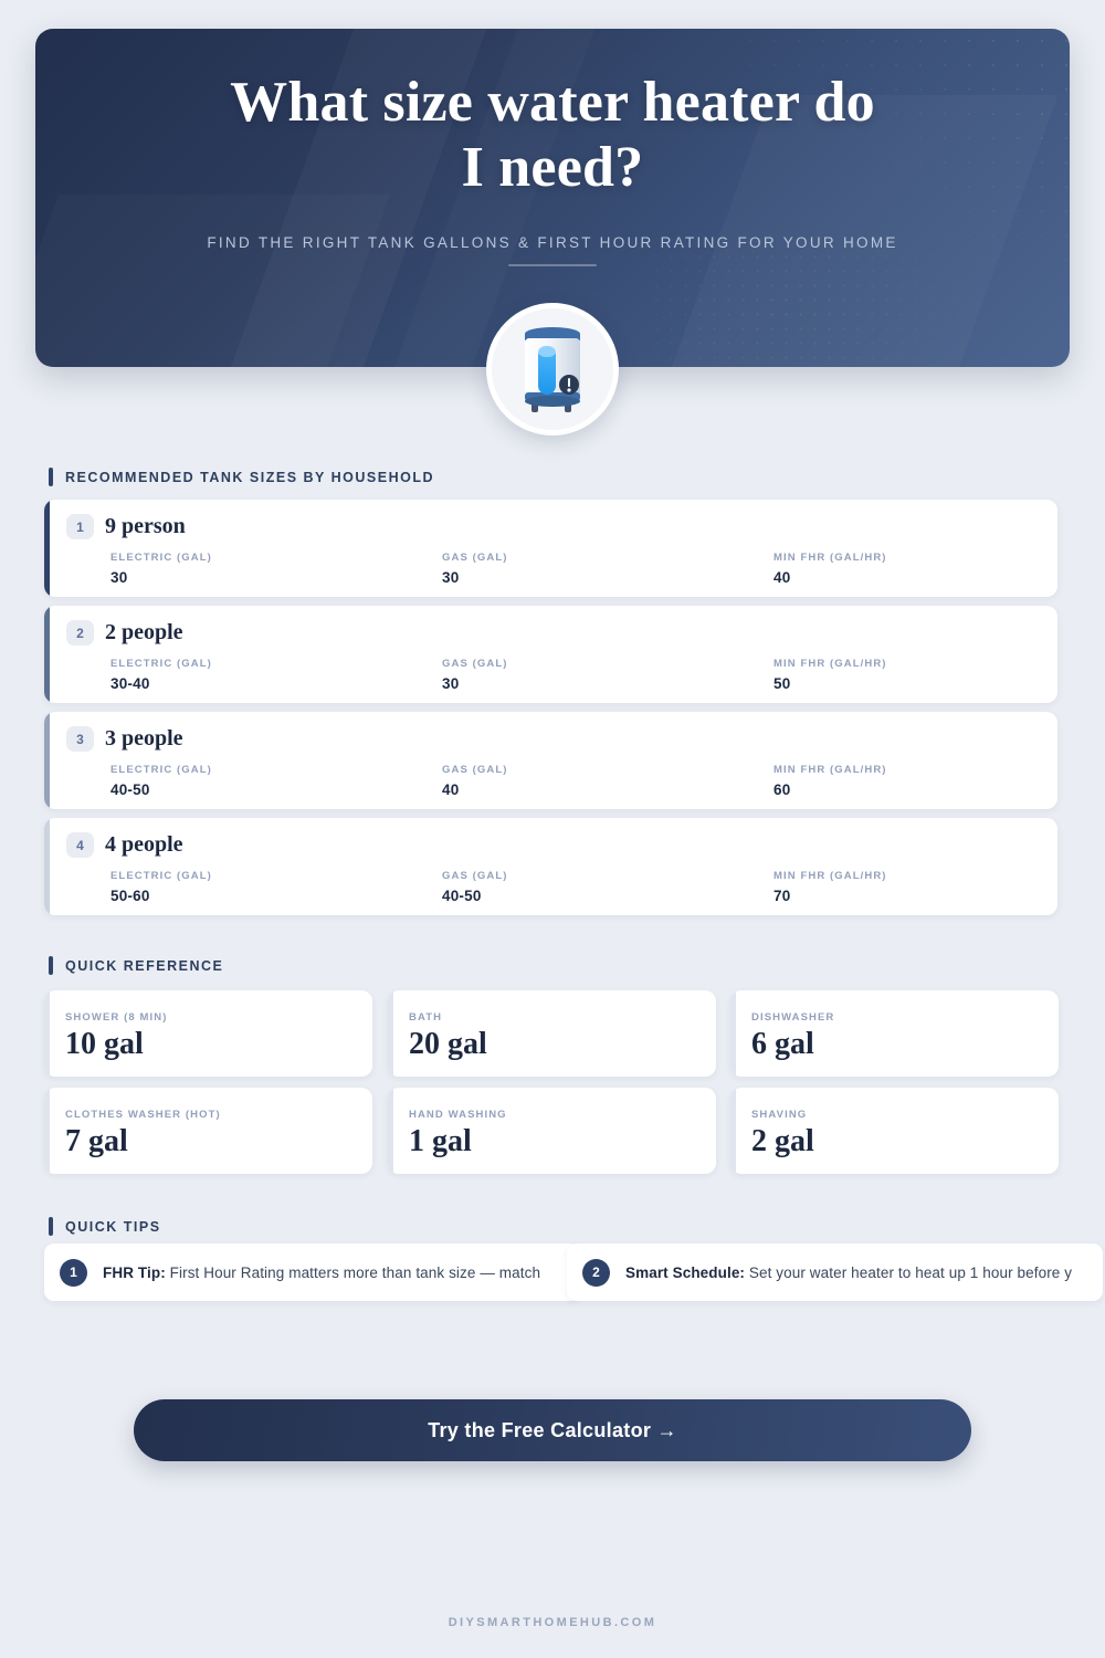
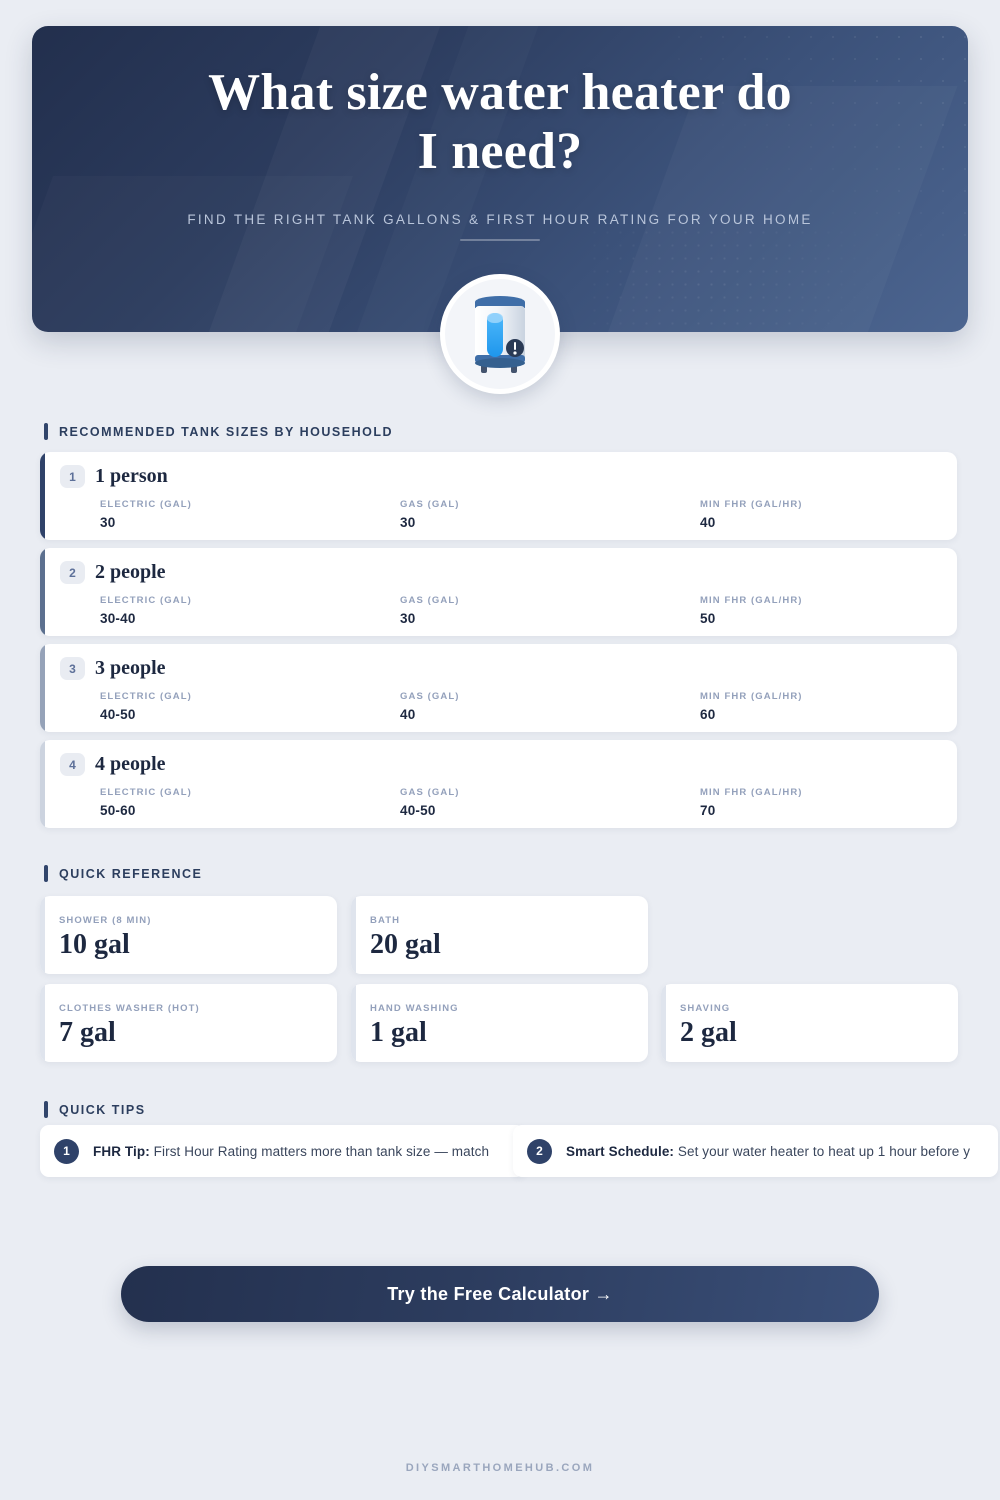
  What size water heater do
  I need?
  FIND THE RIGHT TANK GALLONS & FIRST HOUR RATING FOR YOUR HOME
  RECOMMENDED TANK SIZES BY HOUSEHOLD
  1
- 9 person
+ 1 person
  ELECTRIC (GAL)
  30
  GAS (GAL)
  30
  MIN FHR (GAL/HR)
  40
  2
  2 people
  ELECTRIC (GAL)
  30-40
  GAS (GAL)
  30
  MIN FHR (GAL/HR)
  50
  3
  3 people
  ELECTRIC (GAL)
  40-50
  GAS (GAL)
  40
  MIN FHR (GAL/HR)
  60
  4
  4 people
  ELECTRIC (GAL)
  50-60
  GAS (GAL)
  40-50
  MIN FHR (GAL/HR)
  70
  QUICK REFERENCE
  SHOWER (8 MIN)
  10 gal
  BATH
  20 gal
- DISHWASHER
- 6 gal
  CLOTHES WASHER (HOT)
  7 gal
  HAND WASHING
  1 gal
  SHAVING
  2 gal
  QUICK TIPS
  1
  FHR Tip: First Hour Rating matters more than tank size — match
  2
  Smart Schedule: Set your water heater to heat up 1 hour before y
  Try the Free Calculator →
  DIYSMARTHOMEHUB.COM
